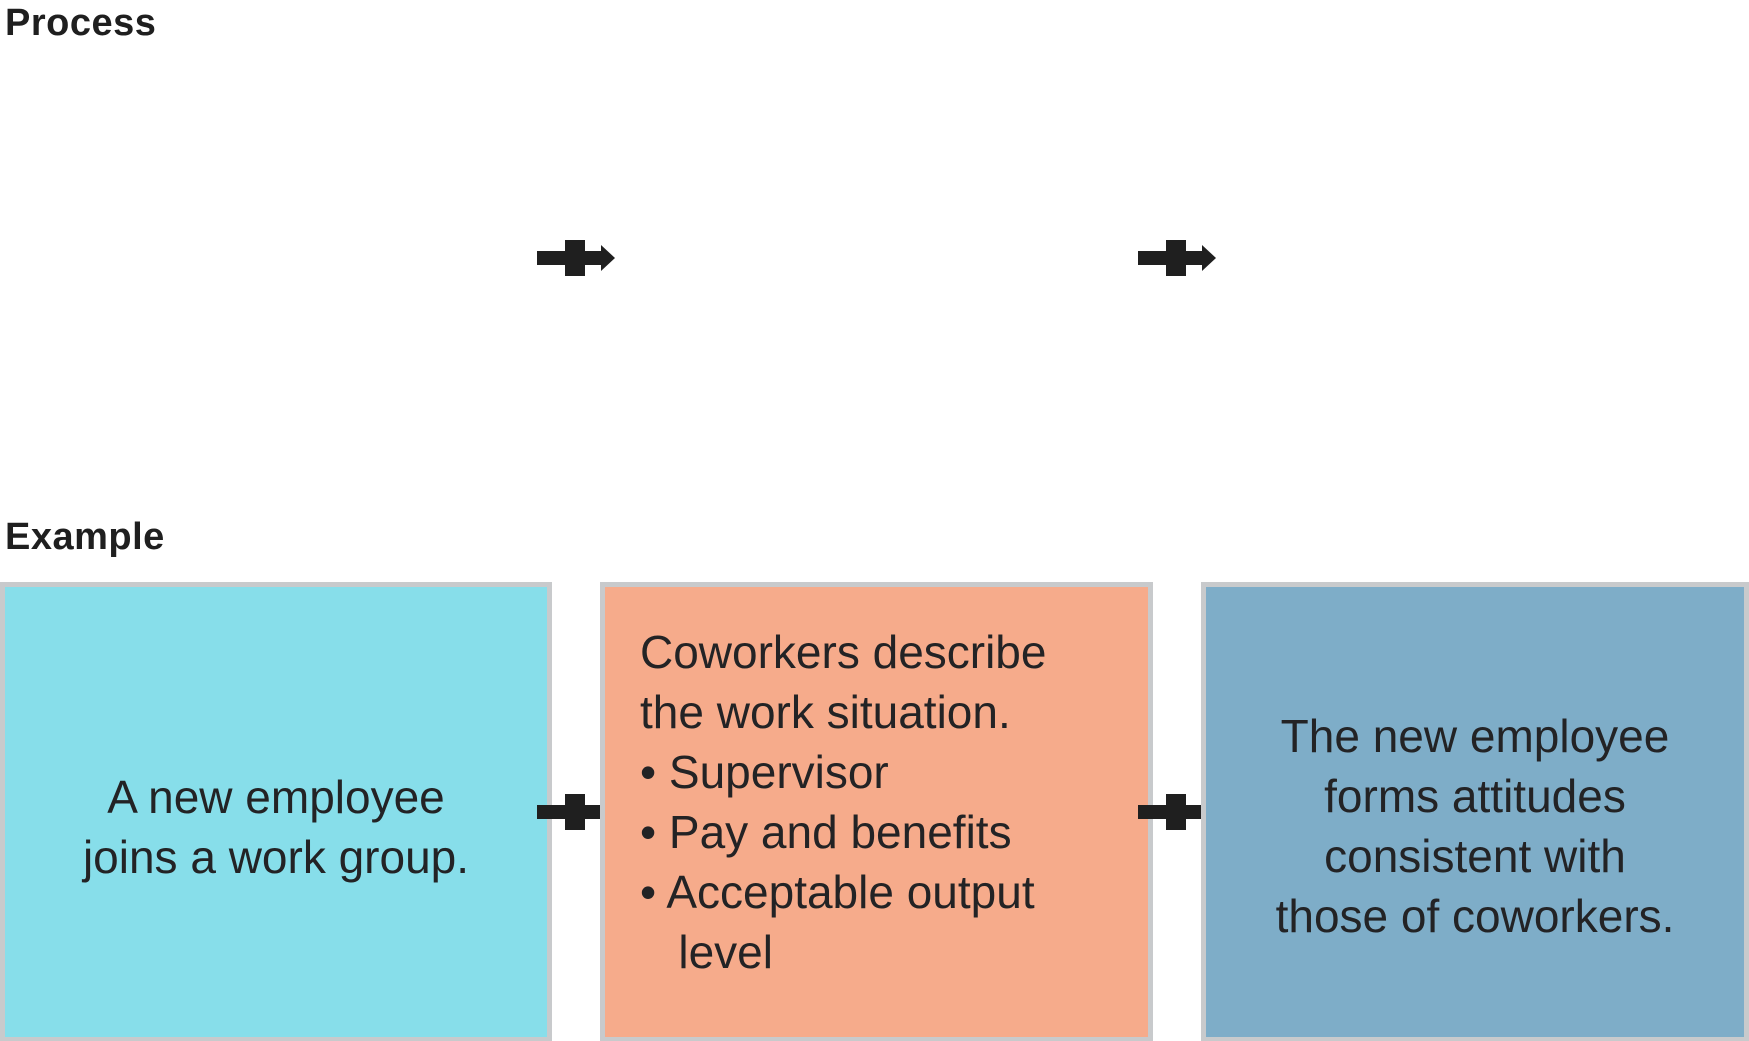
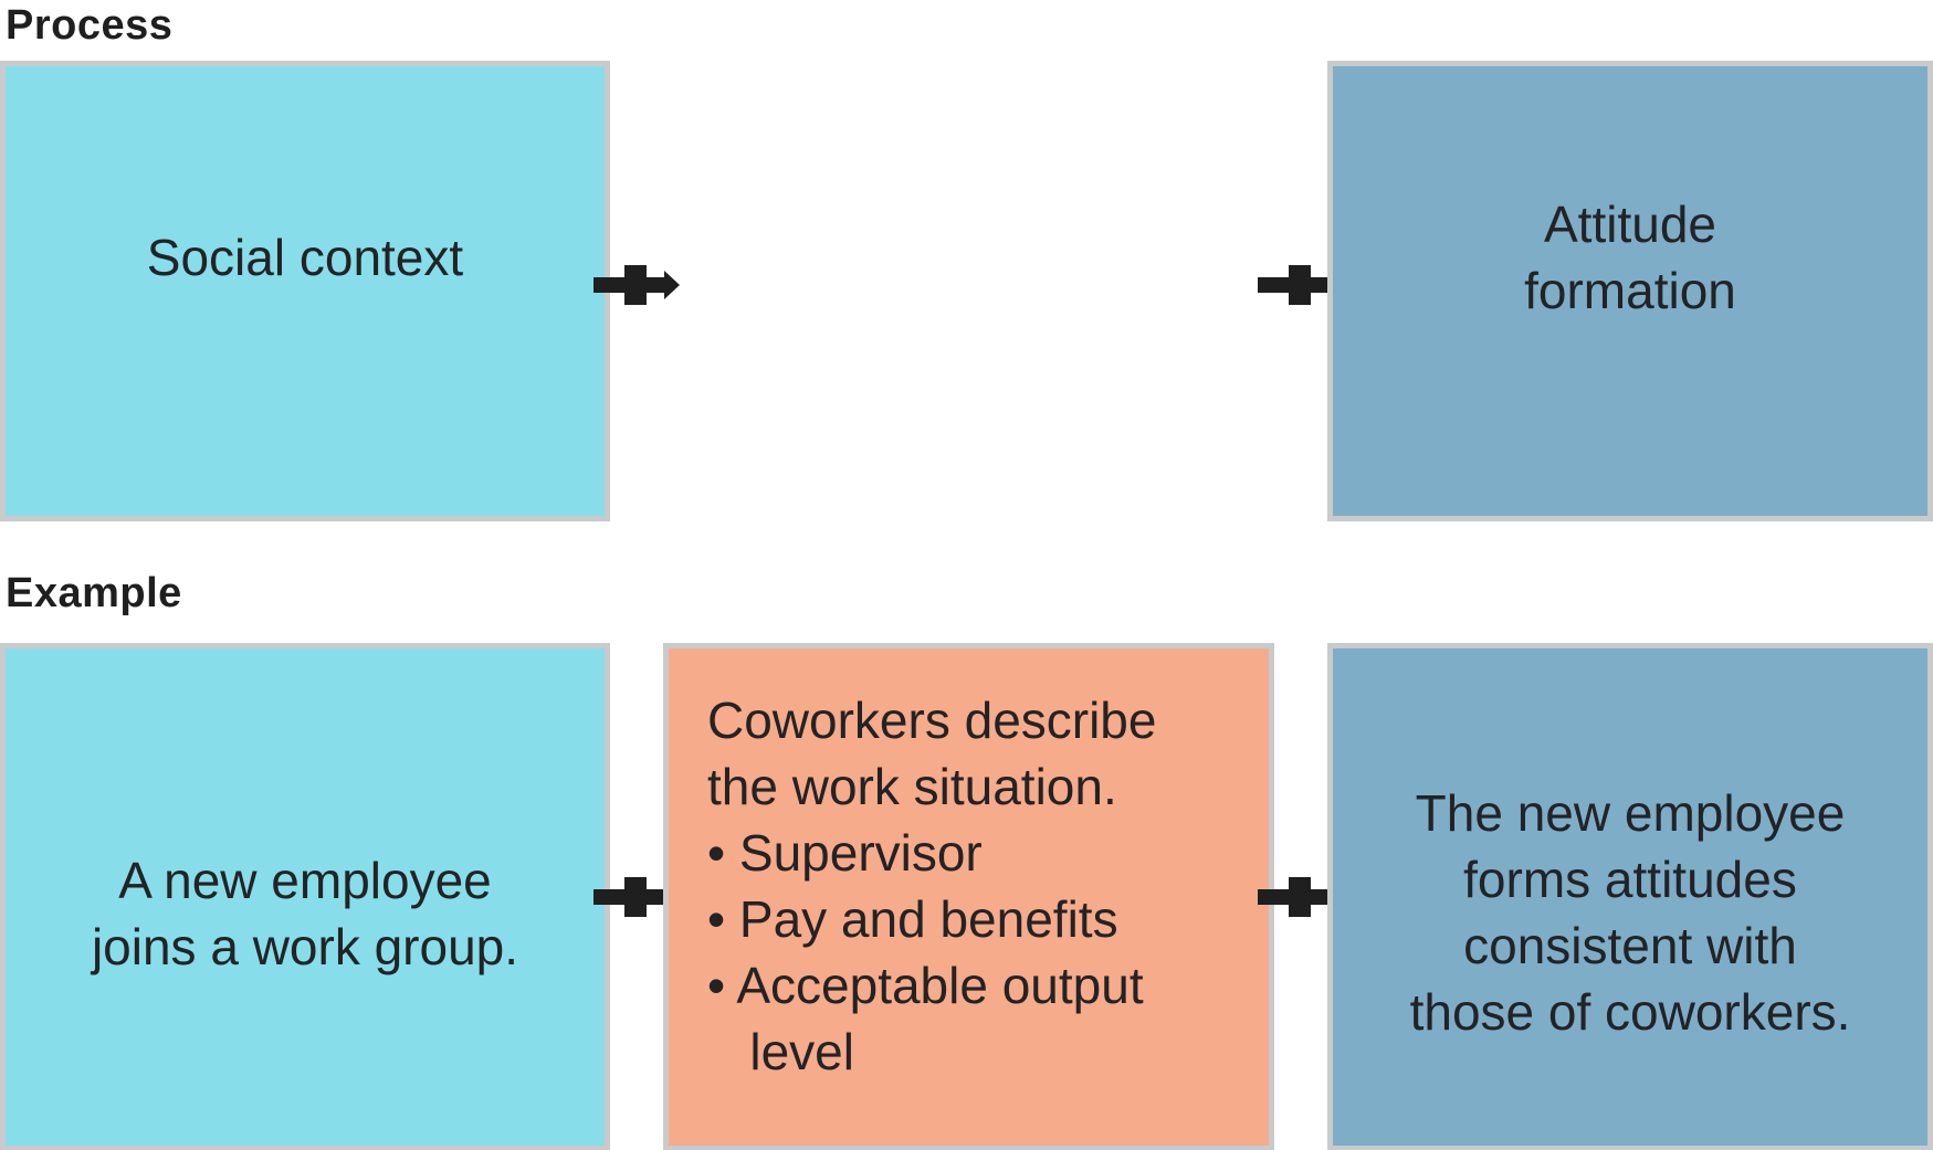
  Process
+ Social context
+ Attitude
+ formation
  Example
  A new employee
  joins a work group.
  Coworkers describe
  the work situation.
  • Supervisor
  • Pay and benefits
  • Acceptable output
  level
  The new employee
  forms attitudes
  consistent with
  those of coworkers.
